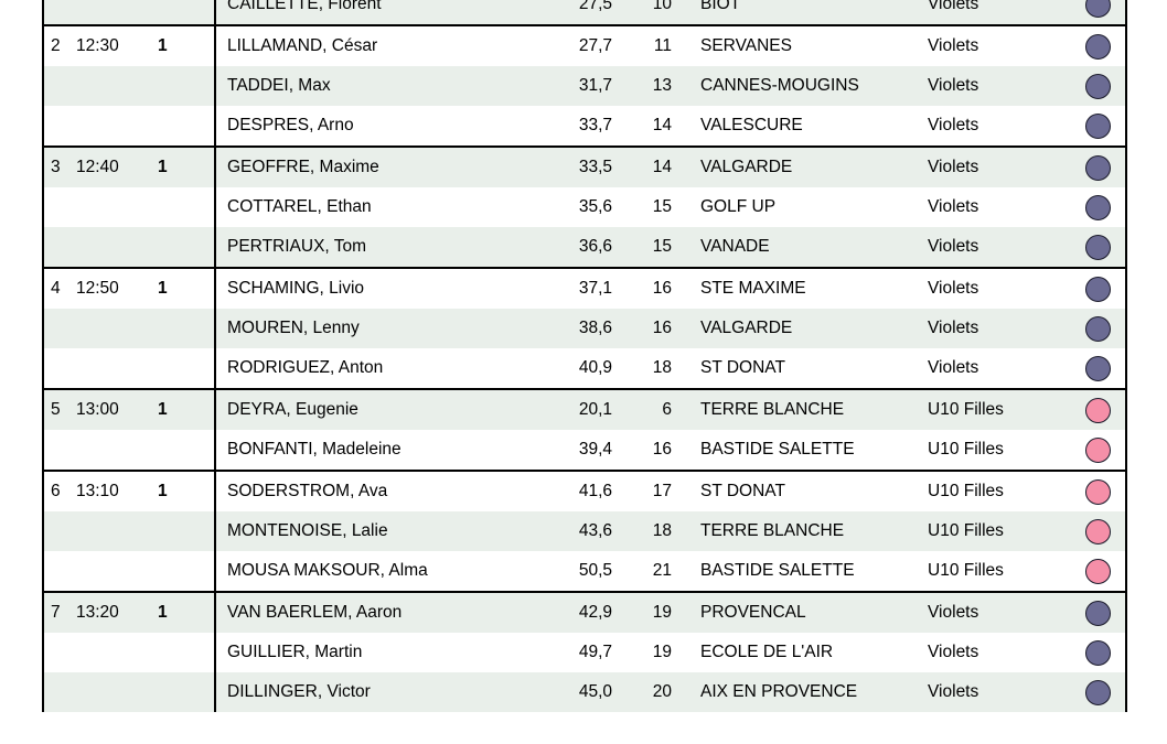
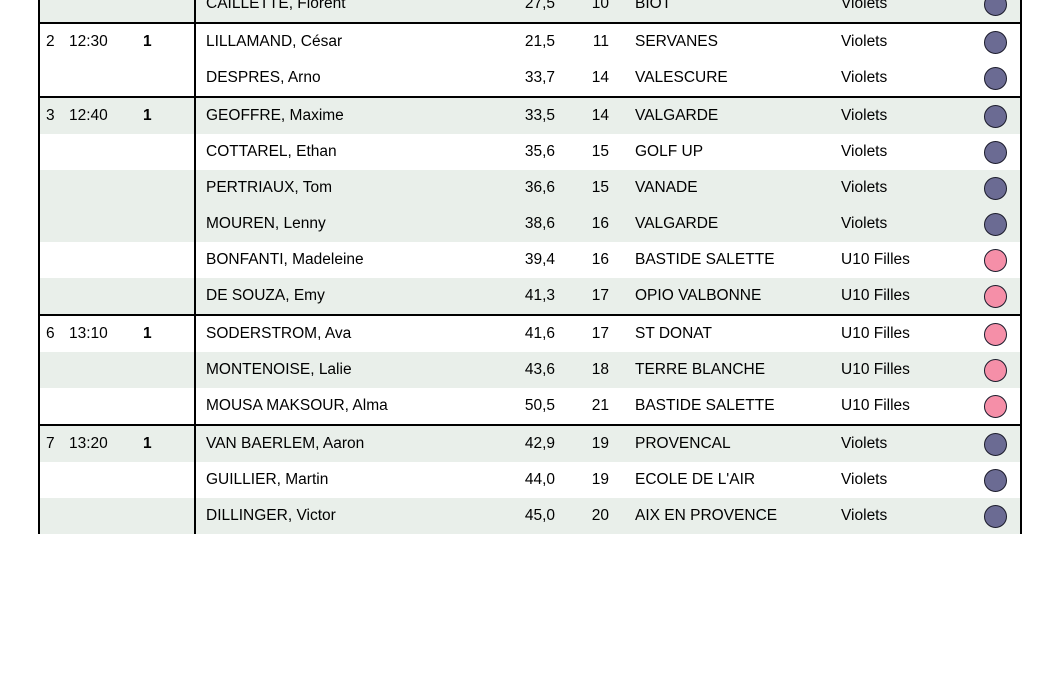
  			CAILLETTE, Florent	27,5	10	BIOT	Violets
- 2	12:30	1	LILLAMAND, César	27,7	11	SERVANES	Violets
+ 2	12:30	1	LILLAMAND, César	21,5	11	SERVANES	Violets
- 			TADDEI, Max	31,7	13	CANNES-MOUGINS	Violets
  			DESPRES, Arno	33,7	14	VALESCURE	Violets
  3	12:40	1	GEOFFRE, Maxime	33,5	14	VALGARDE	Violets
  			COTTAREL, Ethan	35,6	15	GOLF UP	Violets
  			PERTRIAUX, Tom	36,6	15	VANADE	Violets
- 4	12:50	1	SCHAMING, Livio	37,1	16	STE MAXIME	Violets
  			MOUREN, Lenny	38,6	16	VALGARDE	Violets
- 			RODRIGUEZ, Anton	40,9	18	ST DONAT	Violets
- 5	13:00	1	DEYRA, Eugenie	20,1	6	TERRE BLANCHE	U10 Filles
  			BONFANTI, Madeleine	39,4	16	BASTIDE SALETTE	U10 Filles
+ 			DE SOUZA, Emy	41,3	17	OPIO VALBONNE	U10 Filles
  6	13:10	1	SODERSTROM, Ava	41,6	17	ST DONAT	U10 Filles
  			MONTENOISE, Lalie	43,6	18	TERRE BLANCHE	U10 Filles
  			MOUSA MAKSOUR, Alma	50,5	21	BASTIDE SALETTE	U10 Filles
  7	13:20	1	VAN BAERLEM, Aaron	42,9	19	PROVENCAL	Violets
- 			GUILLIER, Martin	49,7	19	ECOLE DE L'AIR	Violets
+ 			GUILLIER, Martin	44,0	19	ECOLE DE L'AIR	Violets
  			DILLINGER, Victor	45,0	20	AIX EN PROVENCE	Violets
